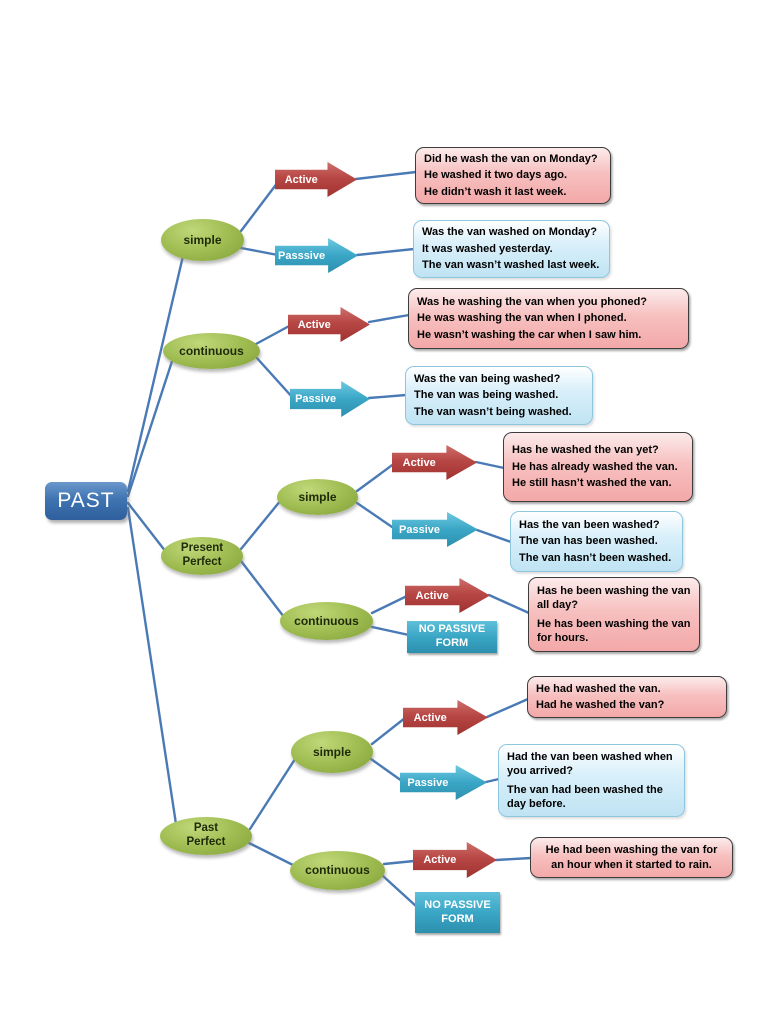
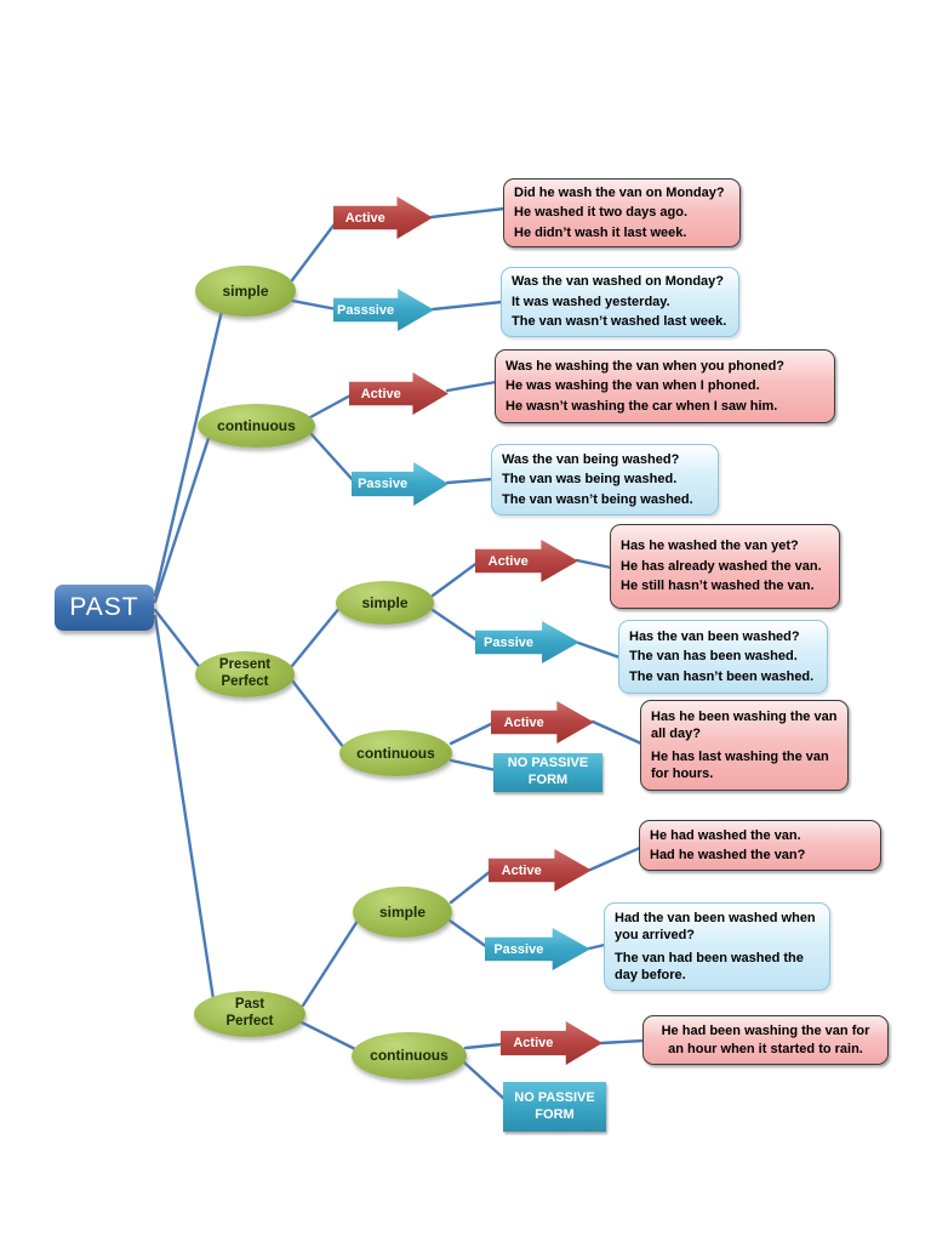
  PAST
  simple
  Active
  Did he wash the van on Monday?
  He washed it two days ago.
  He didn’t wash it last week.
  Passsive
  Was the van washed on Monday?
  It was washed yesterday.
  The van wasn’t washed last week.
  continuous
  Active
  Was he washing the van when you phoned?
  He was washing the van when I phoned.
  He wasn’t washing the car when I saw him.
  Passive
  Was the van being washed?
  The van was being washed.
  The van wasn’t being washed.
  Present Perfect
  simple
  Active
  Has he washed the van yet?
  He has already washed the van.
  He still hasn’t washed the van.
  Passive
  Has the van been washed?
  The van has been washed.
  The van hasn’t been washed.
  continuous
  Active
  NO PASSIVE FORM
  Has he been washing the van all day?
- He has been washing the van for hours.
+ He has last washing the van for hours.
  Past Perfect
  simple
  Active
  He had washed the van.
  Had he washed the van?
  Passive
  Had the van been washed when you arrived?
  The van had been washed the day before.
  continuous
  Active
  NO PASSIVE FORM
  He had been washing the van for an hour when it started to rain.
